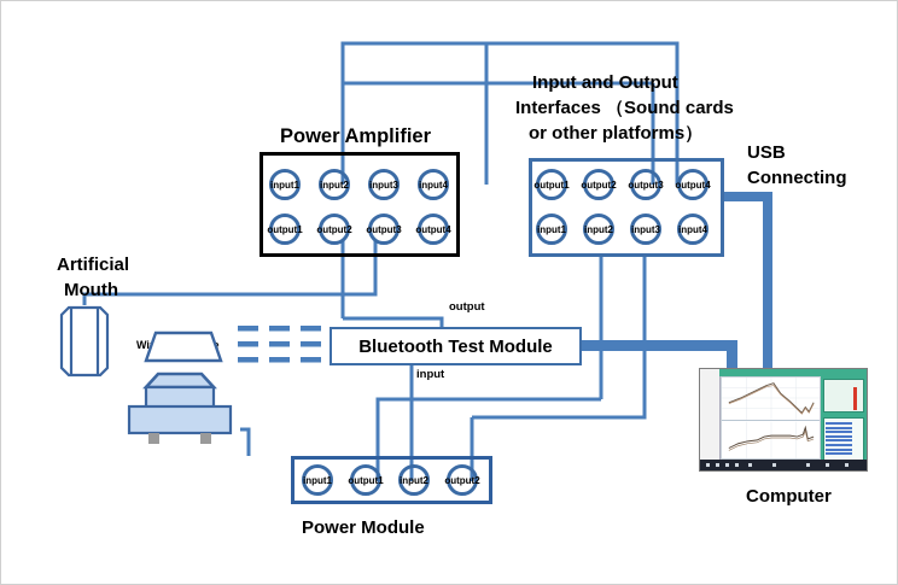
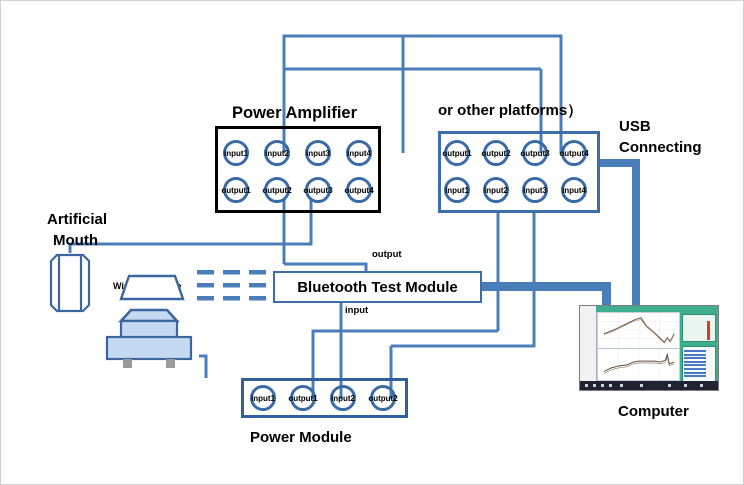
  Power Amplifier
  input1
  input2
  input3
  input4
  output1
  output2
  output3
  output4
- Input and Output
- Interfaces （Sound cards
  or other platforms）
  output1
  output2
  output3
  output4
  input1
  input2
  input3
  input4
  USB
  Connecting
  Artificial
  Mouth
  Bluetooth Test Module
  output
  input
  input1
  output1
  input2
  output2
  Power Module
  Computer
